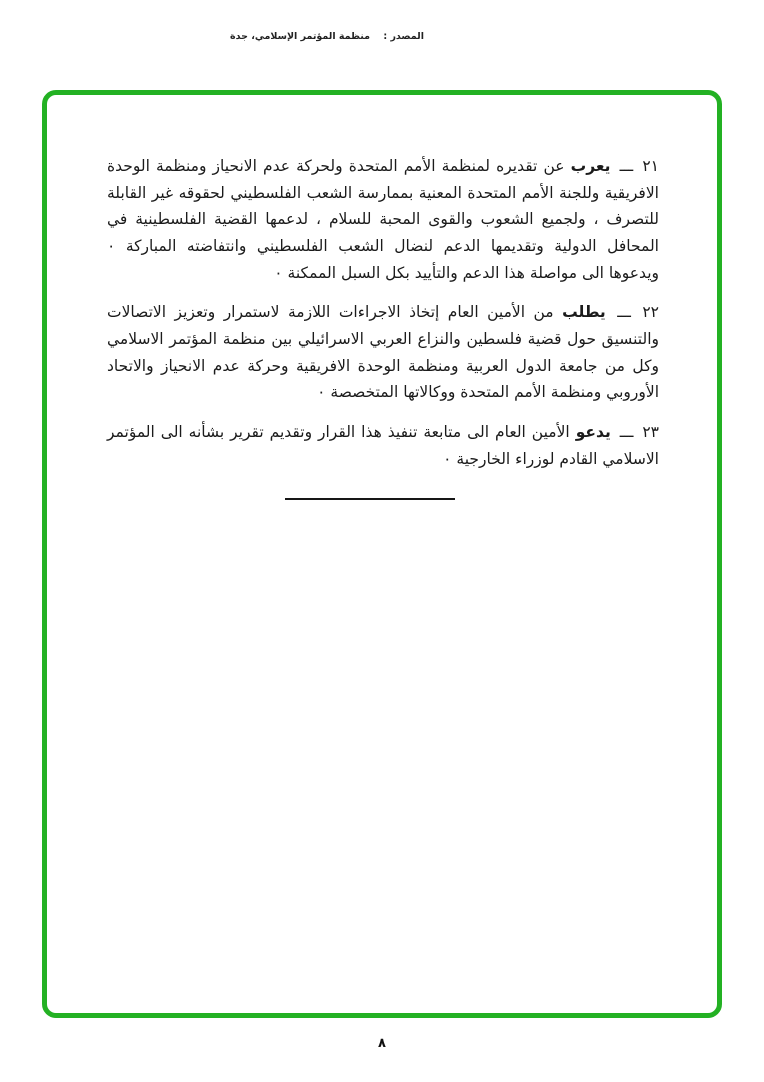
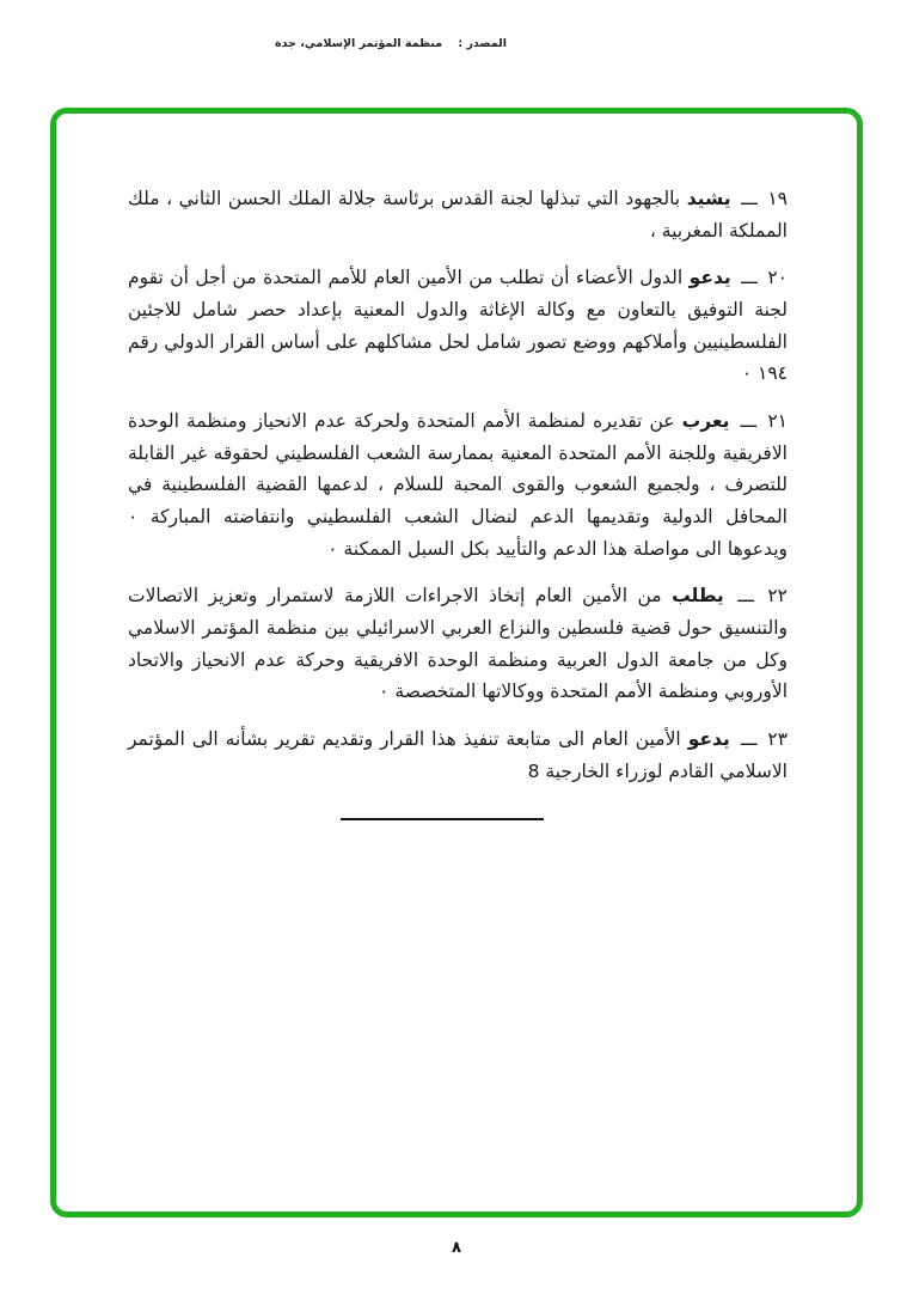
  المصدر : منظمة المؤتمر الإسلامي، جدة
+ ١٩ ـــ يشيد بالجهود التي تبذلها لجنة القدس برئاسة جلالة الملك الحسن الثاني ، ملك المملكة المغربية ،
+ ٢٠ ـــ يدعو الدول الأعضاء أن تطلب من الأمين العام للأمم المتحدة من أجل أن تقوم لجنة التوفيق بالتعاون مع وكالة الإغاثة والدول المعنية بإعداد حصر شامل للاجئين الفلسطينيين وأملاكهم ووضع تصور شامل لحل مشاكلهم على أساس القرار الدولي رقم ١٩٤ ٠
  ٢١ ـــ يعرب عن تقديره لمنظمة الأمم المتحدة ولحركة عدم الانحياز ومنظمة الوحدة الافريقية وللجنة الأمم المتحدة المعنية بممارسة الشعب الفلسطيني لحقوقه غير القابلة للتصرف ، ولجميع الشعوب والقوى المحبة للسلام ، لدعمها القضية الفلسطينية في المحافل الدولية وتقديمها الدعم لنضال الشعب الفلسطيني وانتفاضته المباركة ٠ ويدعوها الى مواصلة هذا الدعم والتأييد بكل السبل الممكنة ٠
  ٢٢ ـــ يطلب من الأمين العام إتخاذ الاجراءات اللازمة لاستمرار وتعزيز الاتصالات والتنسيق حول قضية فلسطين والنزاع العربي الاسرائيلي بين منظمة المؤتمر الاسلامي وكل من جامعة الدول العربية ومنظمة الوحدة الافريقية وحركة عدم الانحياز والاتحاد الأوروبي ومنظمة الأمم المتحدة ووكالاتها المتخصصة ٠
- ٢٣ ـــ يدعو الأمين العام الى متابعة تنفيذ هذا القرار وتقديم تقرير بشأنه الى المؤتمر الاسلامي القادم لوزراء الخارجية ٠
+ ٢٣ ـــ يدعو الأمين العام الى متابعة تنفيذ هذا القرار وتقديم تقرير بشأنه الى المؤتمر الاسلامي القادم لوزراء الخارجية 8
  ٨
